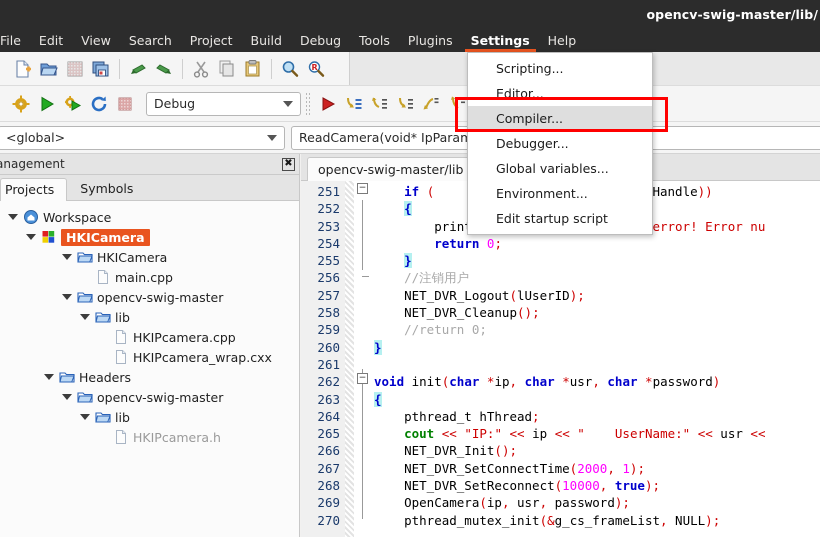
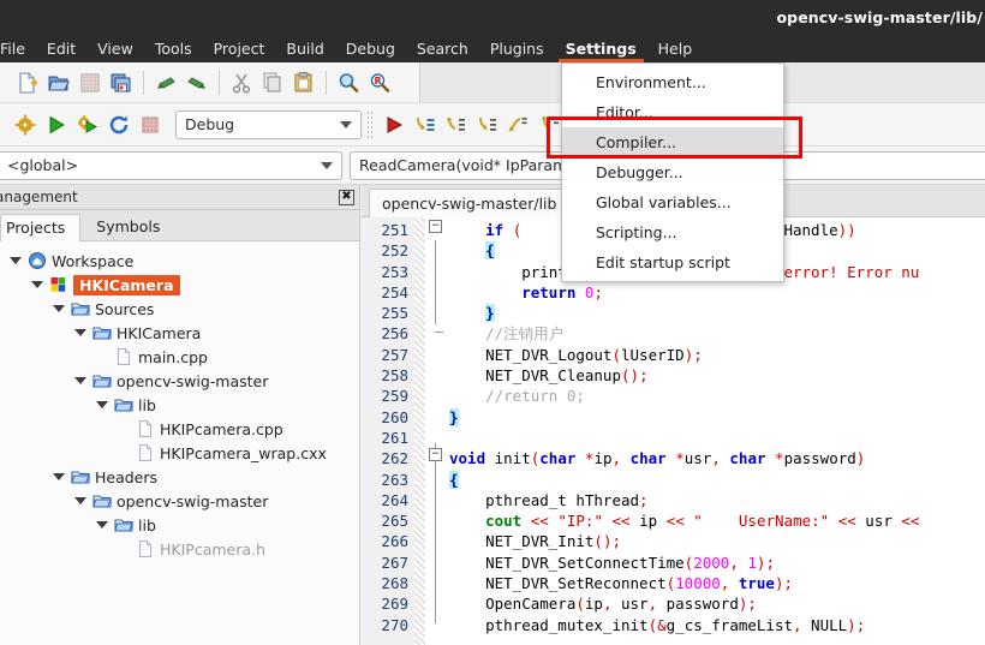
  opencv-swig-master/lib/
  File
  Edit
  View
- Search
+ Tools
  Project
  Build
  Debug
- Tools
+ Search
  Plugins
  Settings
  Help
  R
  Debug
  <global>
  ReadCamera(void* IpPara
  nagement
  ✖
  Projects
  Symbols
  Workspace
  HKICamera
+ Sources
  HKICamera
  main.cpp
  opencv-swig-master
  lib
  HKIPcamera.cpp
  HKIPcamera_wrap.cxx
  Headers
  opencv-swig-master
  lib
  HKIPcamera.h
  opencv-swig-master/lib
  251
  252
  253
  254
  255
  256
  257
  258
  259
  260
  261
  262
  263
  264
  265
  266
  267
  268
  269
  270
  −
  −
  {
  return 0;
  }
  //注销用户
  NET_DVR_Logout(lUserID);
  NET_DVR_Cleanup();
  //return 0;
  }
  void init(char *ip, char *usr, char *password)
  {
  pthread_t hThread;
  cout << "IP:" << ip << " UserName:" << usr <<
  NET_DVR_Init();
  NET_DVR_SetConnectTime(2000, 1);
  NET_DVR_SetReconnect(10000, true);
  OpenCamera(ip, usr, password);
  pthread_mutex_init(&g_cs_frameList, NULL);
- Scripting...
+ Environment...
  Editor...
  Compiler...
  Debugger...
  Global variables...
- Environment...
+ Scripting...
  Edit startup script
